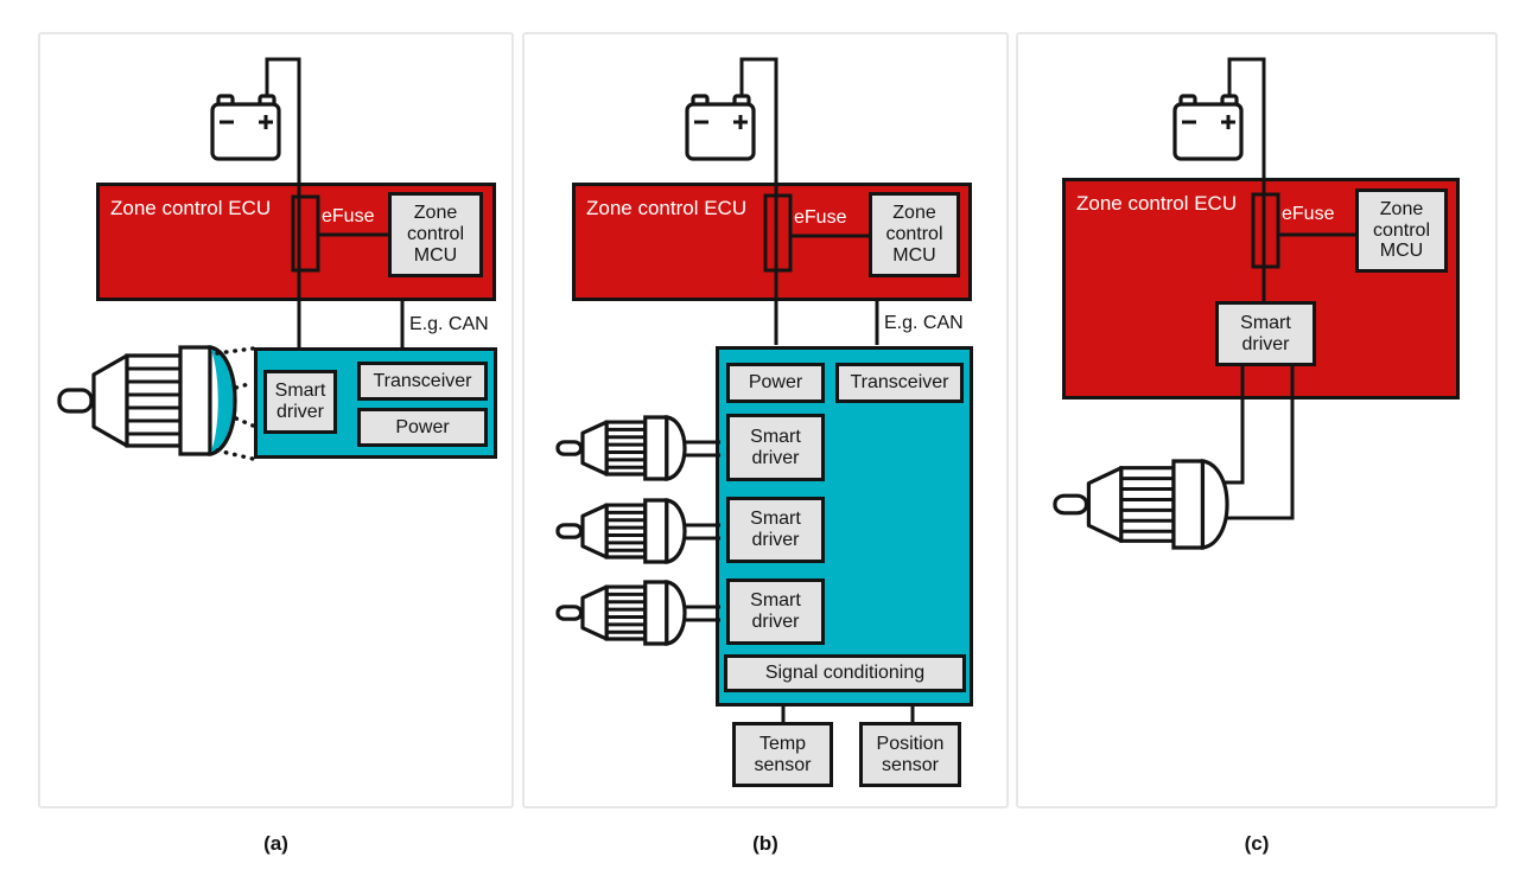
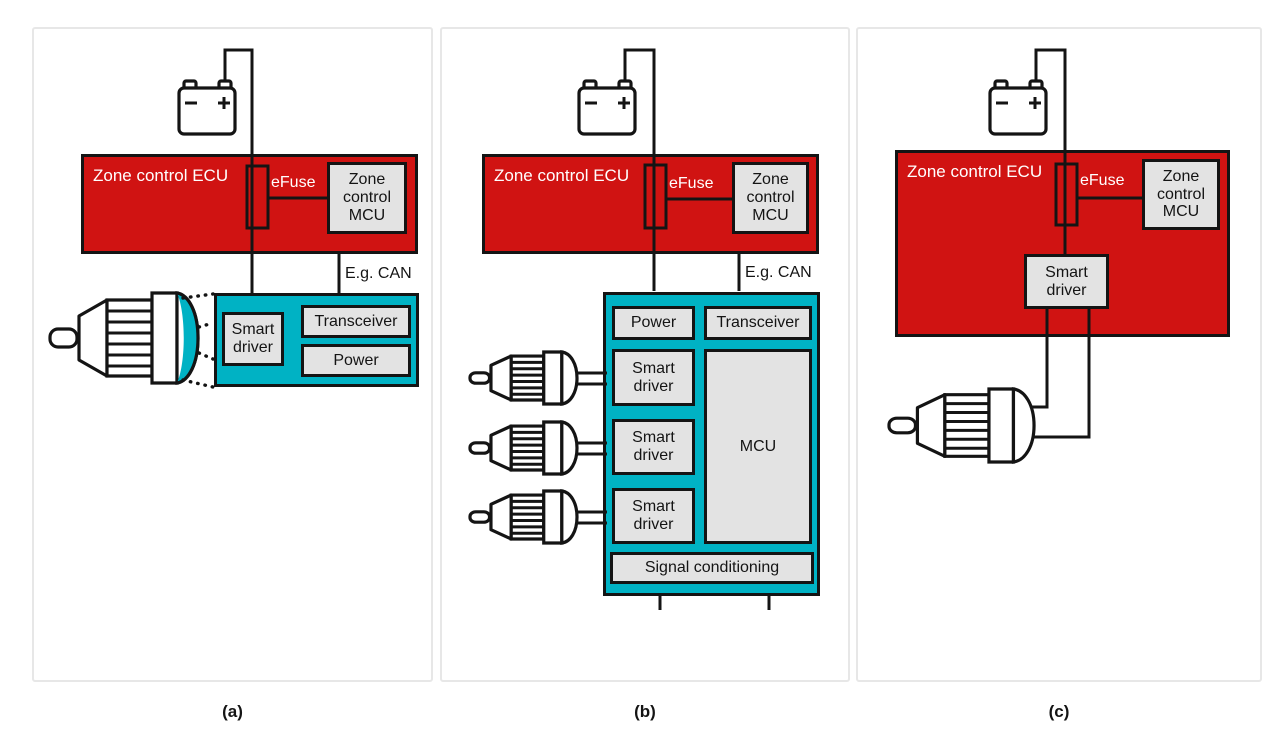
  Zone control ECU
  eFuse
  E.g. CAN
  Zone control MCU
  Smart driver
  Transceiver
  Power
  Zone control ECU
  eFuse
  E.g. CAN
  Zone control MCU
  Power
  Transceiver
  Smart driver
  Smart driver
  Smart driver
+ MCU
  Signal conditioning
- Temp sensor
- Position sensor
  Zone control ECU
  eFuse
  Zone control MCU
  Smart driver
  (a)
  (b)
  (c)
